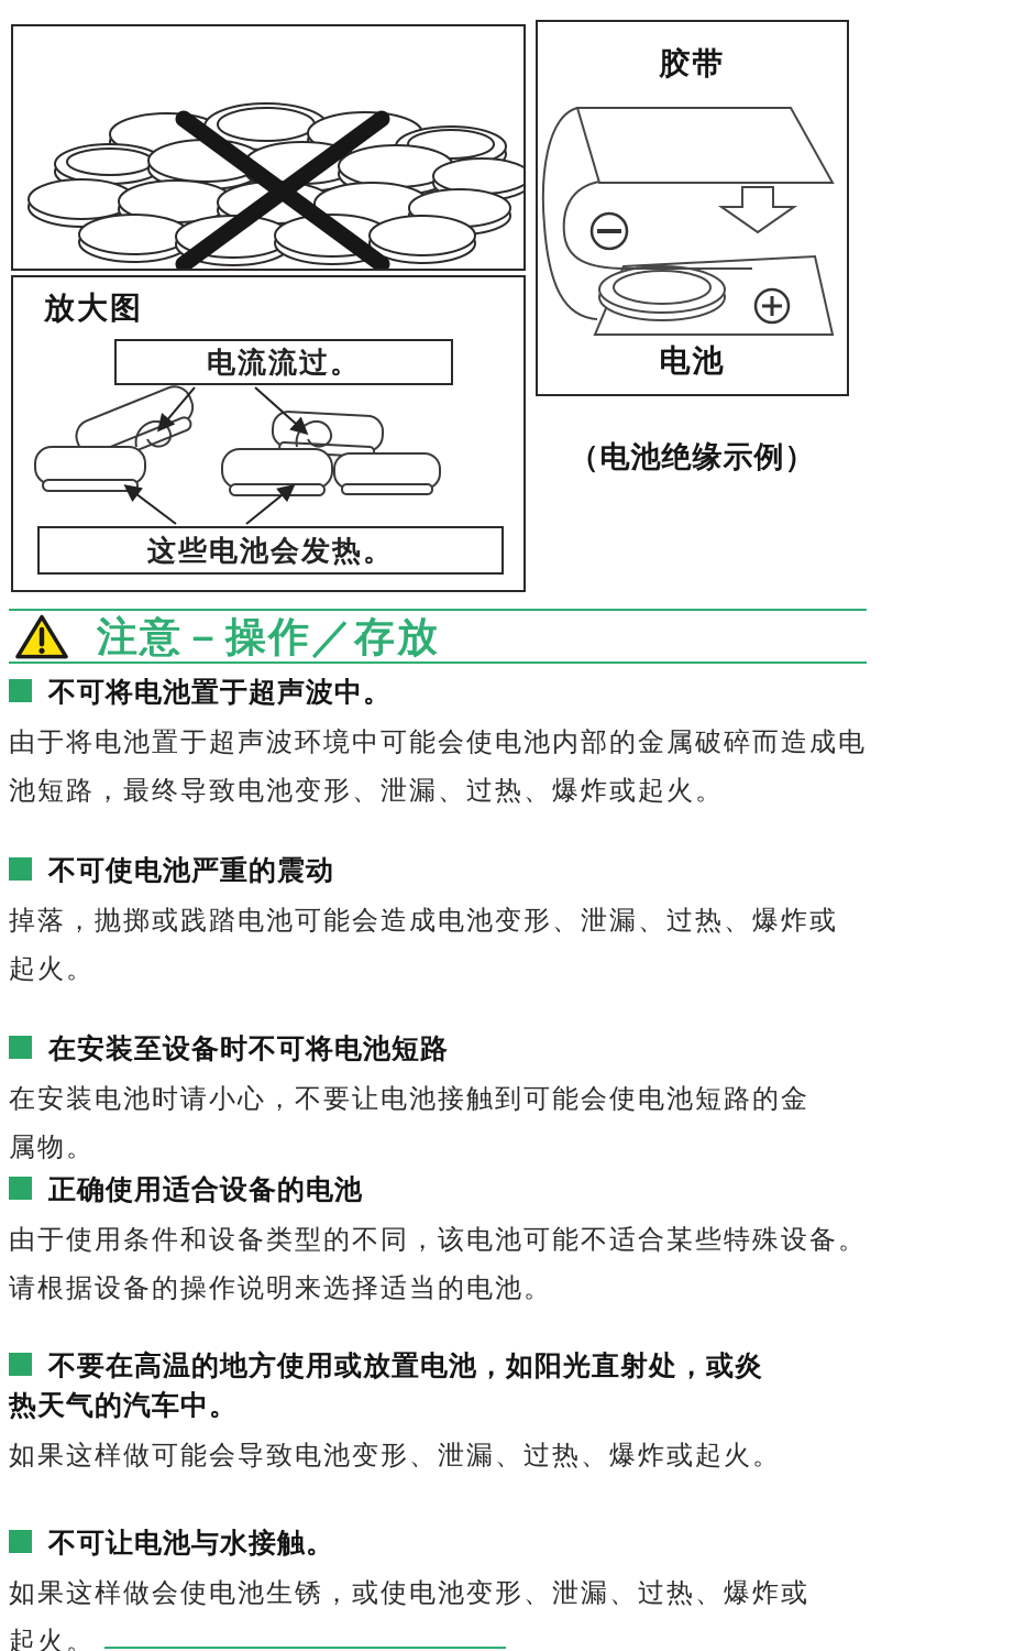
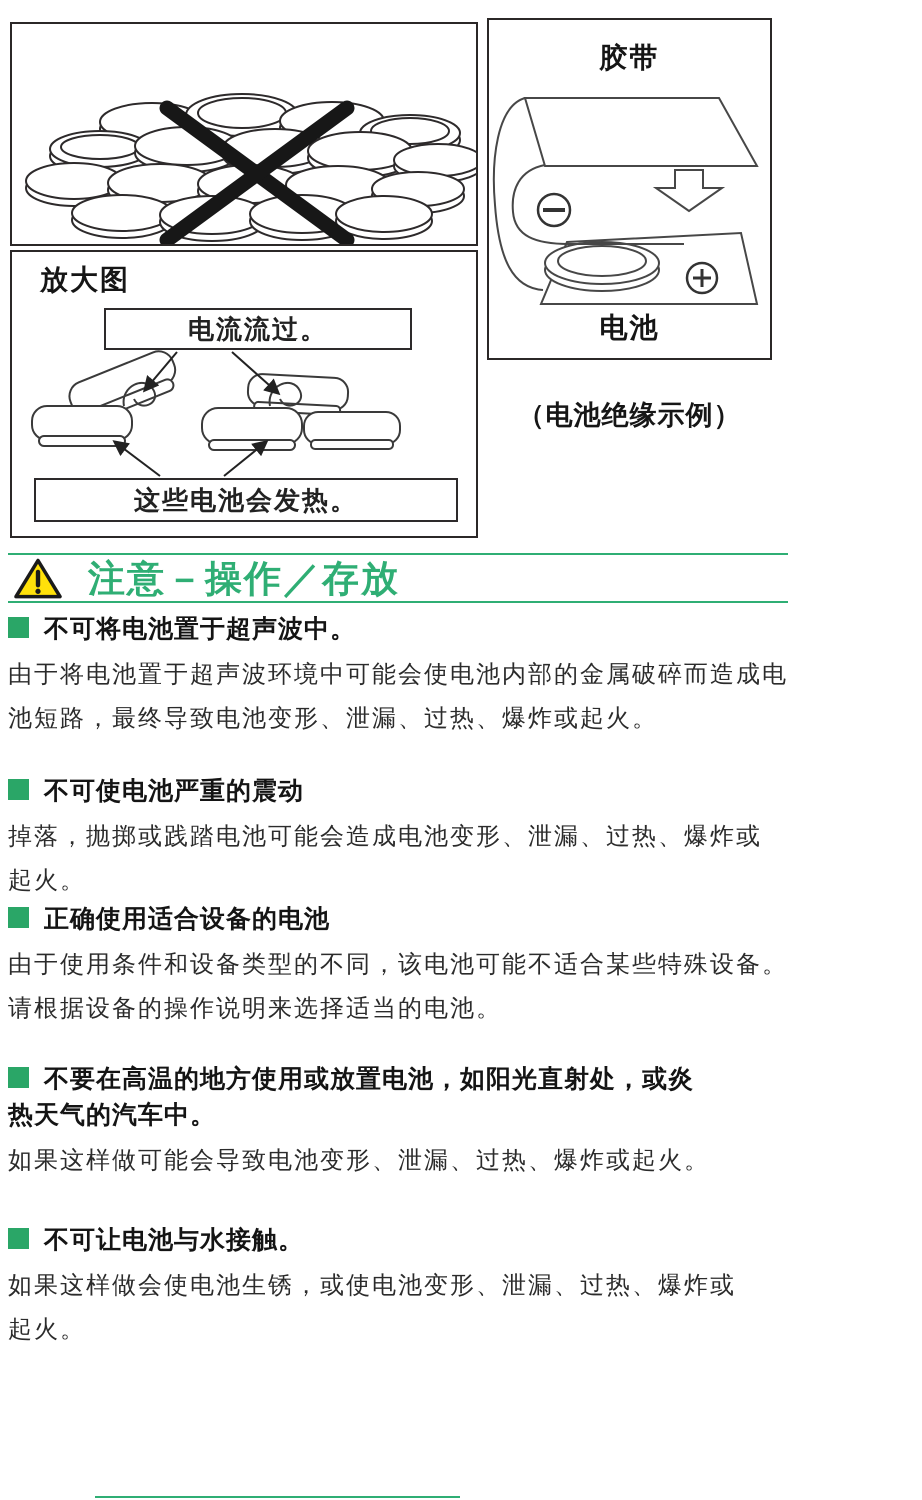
  放大图
  电流流过。
  这些电池会发热。
  胶带
  电池
  （电池绝缘示例）
  注意－操作／存放
  不可将电池置于超声波中。
  由于将电池置于超声波环境中可能会使电池内部的金属破碎而造成电
  池短路，最终导致电池变形、泄漏、过热、爆炸或起火。
  不可使电池严重的震动
  掉落，抛掷或践踏电池可能会造成电池变形、泄漏、过热、爆炸或
  起火。
- 在安装至设备时不可将电池短路
- 在安装电池时请小心，不要让电池接触到可能会使电池短路的金
- 属物。
  正确使用适合设备的电池
  由于使用条件和设备类型的不同，该电池可能不适合某些特殊设备。
  请根据设备的操作说明来选择适当的电池。
  不要在高温的地方使用或放置电池，如阳光直射处，或炎
  热天气的汽车中。
  如果这样做可能会导致电池变形、泄漏、过热、爆炸或起火。
  不可让电池与水接触。
  如果这样做会使电池生锈，或使电池变形、泄漏、过热、爆炸或
  起火。
